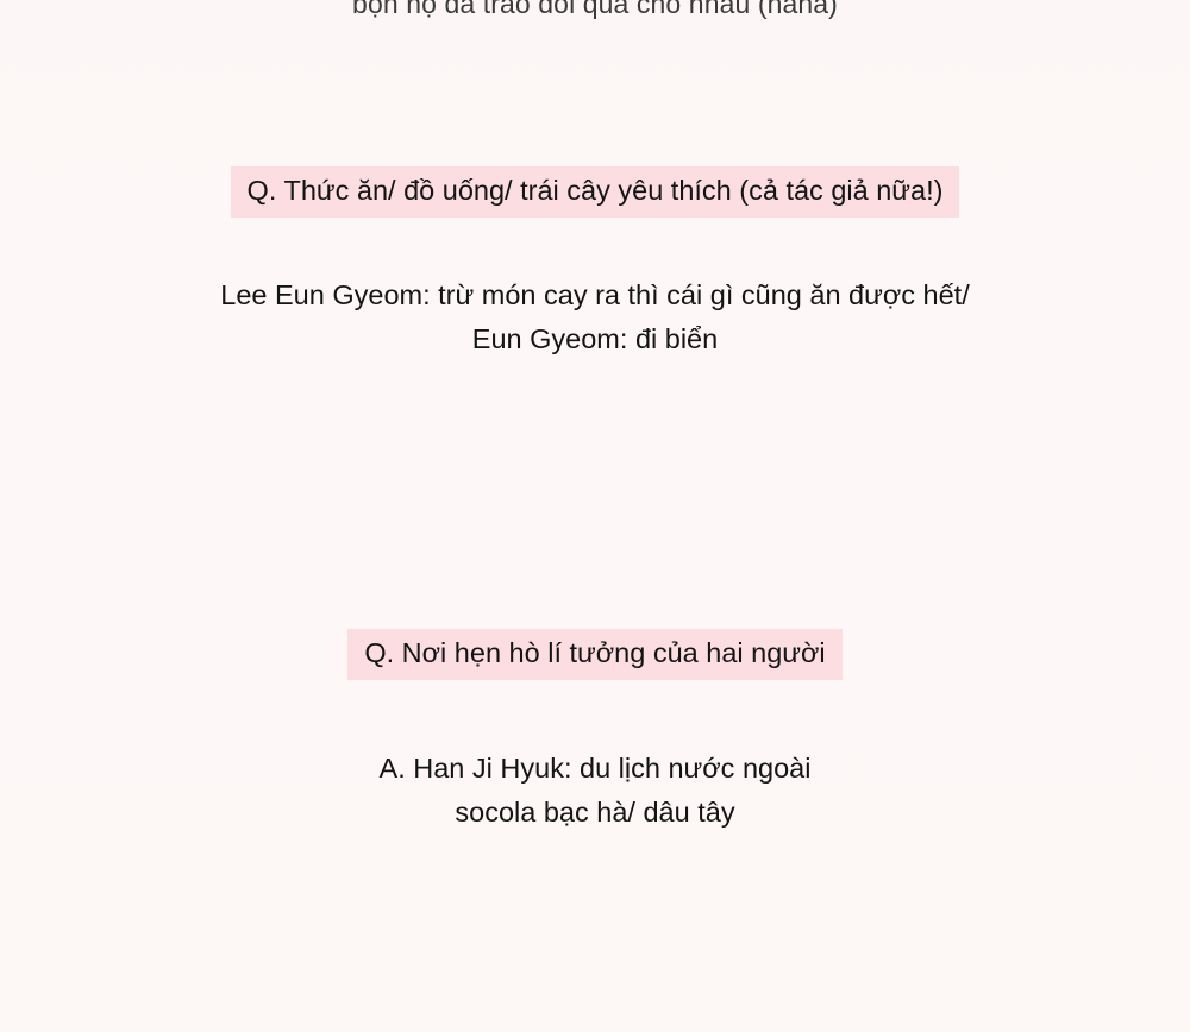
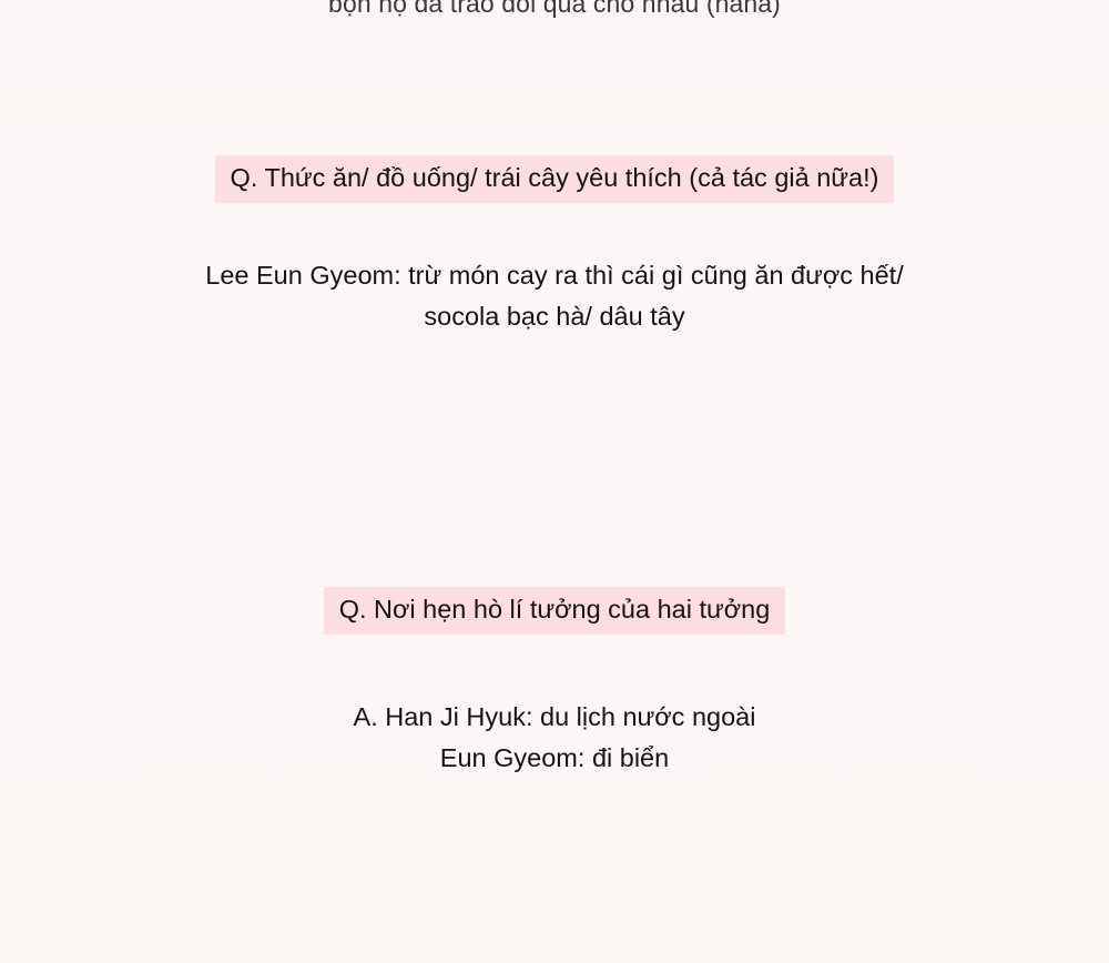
  bọn nọ đã trao đổi quà cho nhau (haha)
  Q. Thức ăn/ đồ uống/ trái cây yêu thích (cả tác giả nữa!)
  Lee Eun Gyeom: trừ món cay ra thì cái gì cũng ăn được hết/
- Eun Gyeom: đi biển
+ socola bạc hà/ dâu tây
- Q. Nơi hẹn hò lí tưởng của hai người
+ Q. Nơi hẹn hò lí tưởng của hai tưởng
  A. Han Ji Hyuk: du lịch nước ngoài
- socola bạc hà/ dâu tây
+ Eun Gyeom: đi biển
